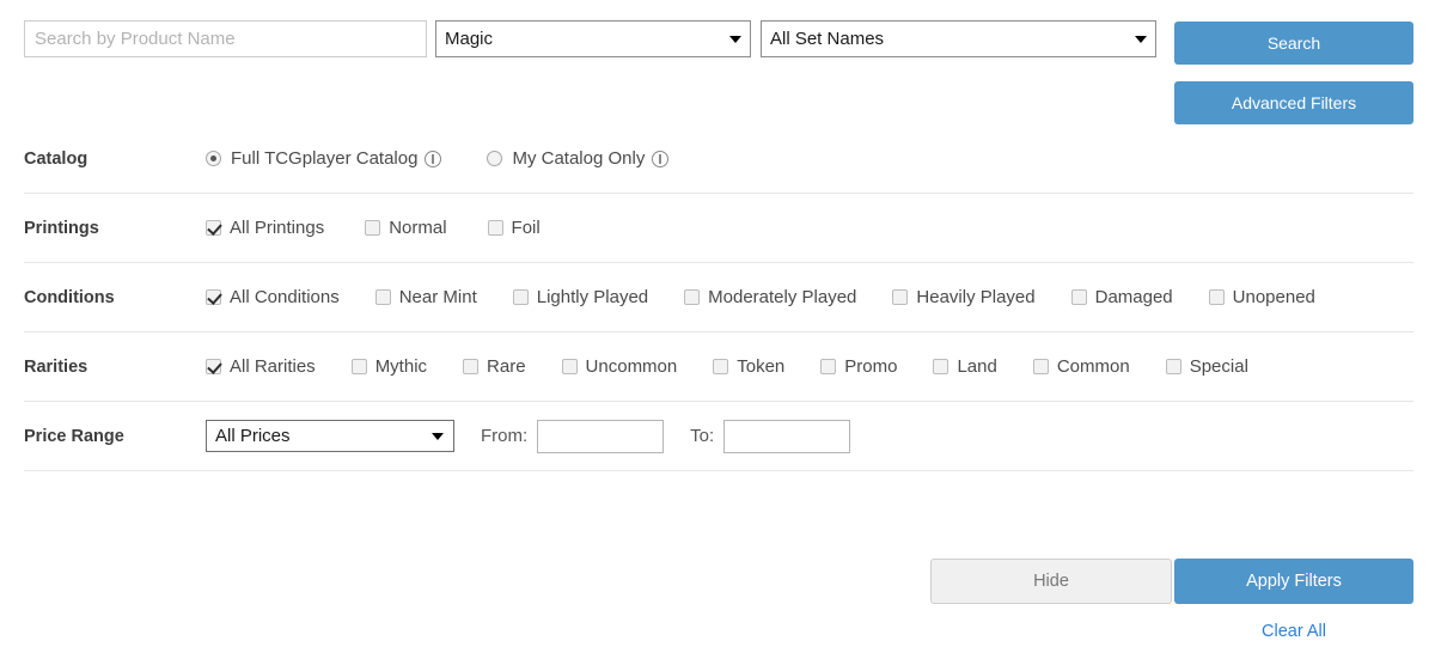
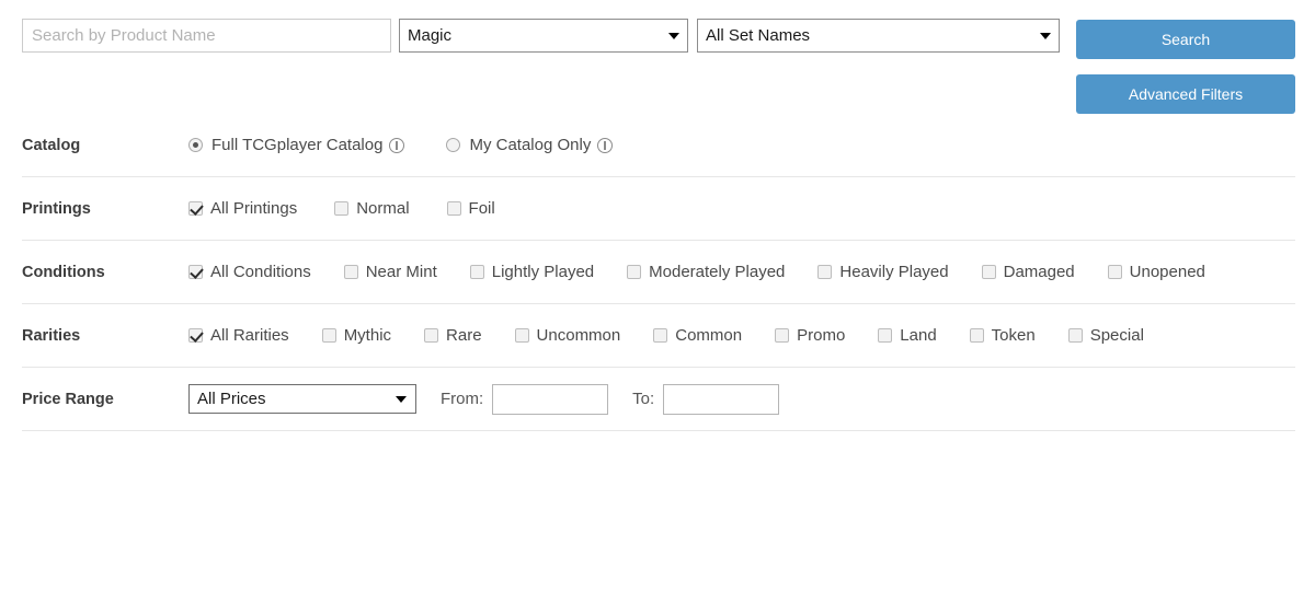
  Search by Product Name
  Magic
  All Set Names
  Search
  Advanced Filters
  Catalog
  Full TCGplayer Catalog
  My Catalog Only
  Printings
  All Printings
  Normal
  Foil
  Conditions
  All Conditions
  Near Mint
  Lightly Played
  Moderately Played
  Heavily Played
  Damaged
  Unopened
  Rarities
  All Rarities
  Mythic
  Rare
  Uncommon
- Token
+ Common
  Promo
  Land
- Common
+ Token
  Special
  Price Range
  All Prices
  From:
  To:
- Hide
- Apply Filters
- Clear All
